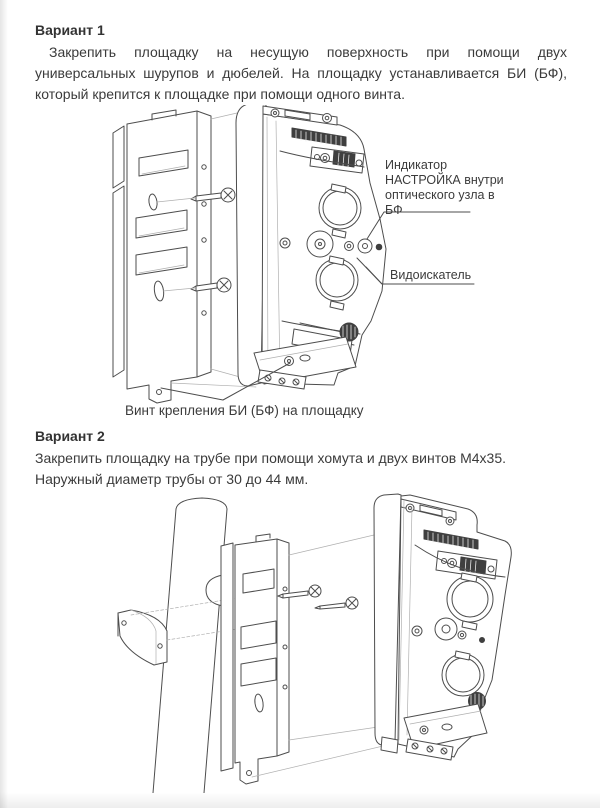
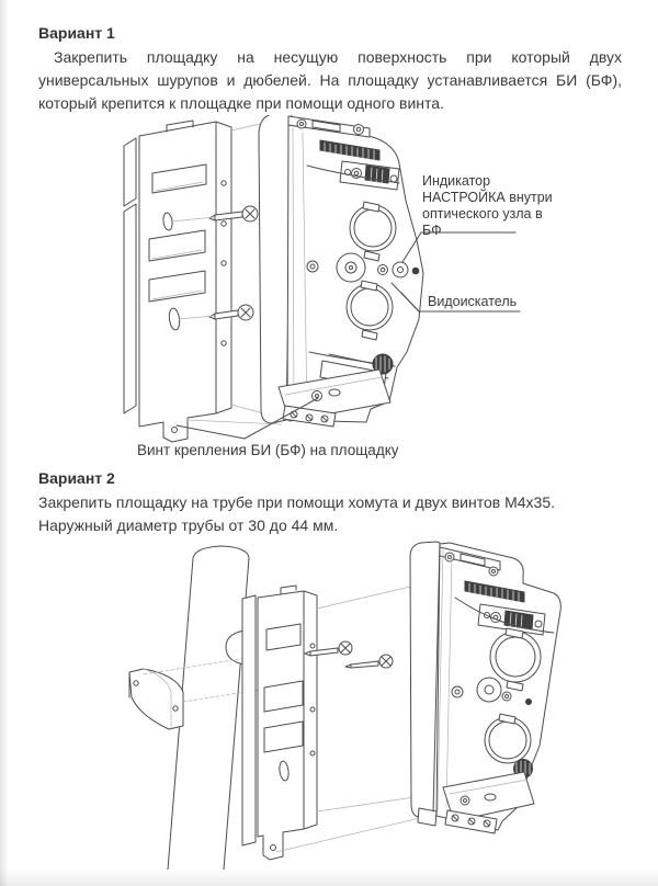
  Вариант 1
- Закрепить площадку на несущую поверхность при помощи двух универсальных шурупов и дюбелей. На площадку устанавливается БИ (БФ), который крепится к площадке при помощи одного винта.
+ Закрепить площадку на несущую поверхность при который двух универсальных шурупов и дюбелей. На площадку устанавливается БИ (БФ), который крепится к площадке при помощи одного винта.
  Индикатор НАСТРОЙКА внутри оптического узла в БФ
  Видоискатель
  Винт крепления БИ (БФ) на площадку
  Вариант 2
  Закрепить площадку на трубе при помощи хомута и двух винтов М4х35.
  Наружный диаметр трубы от 30 до 44 мм.
